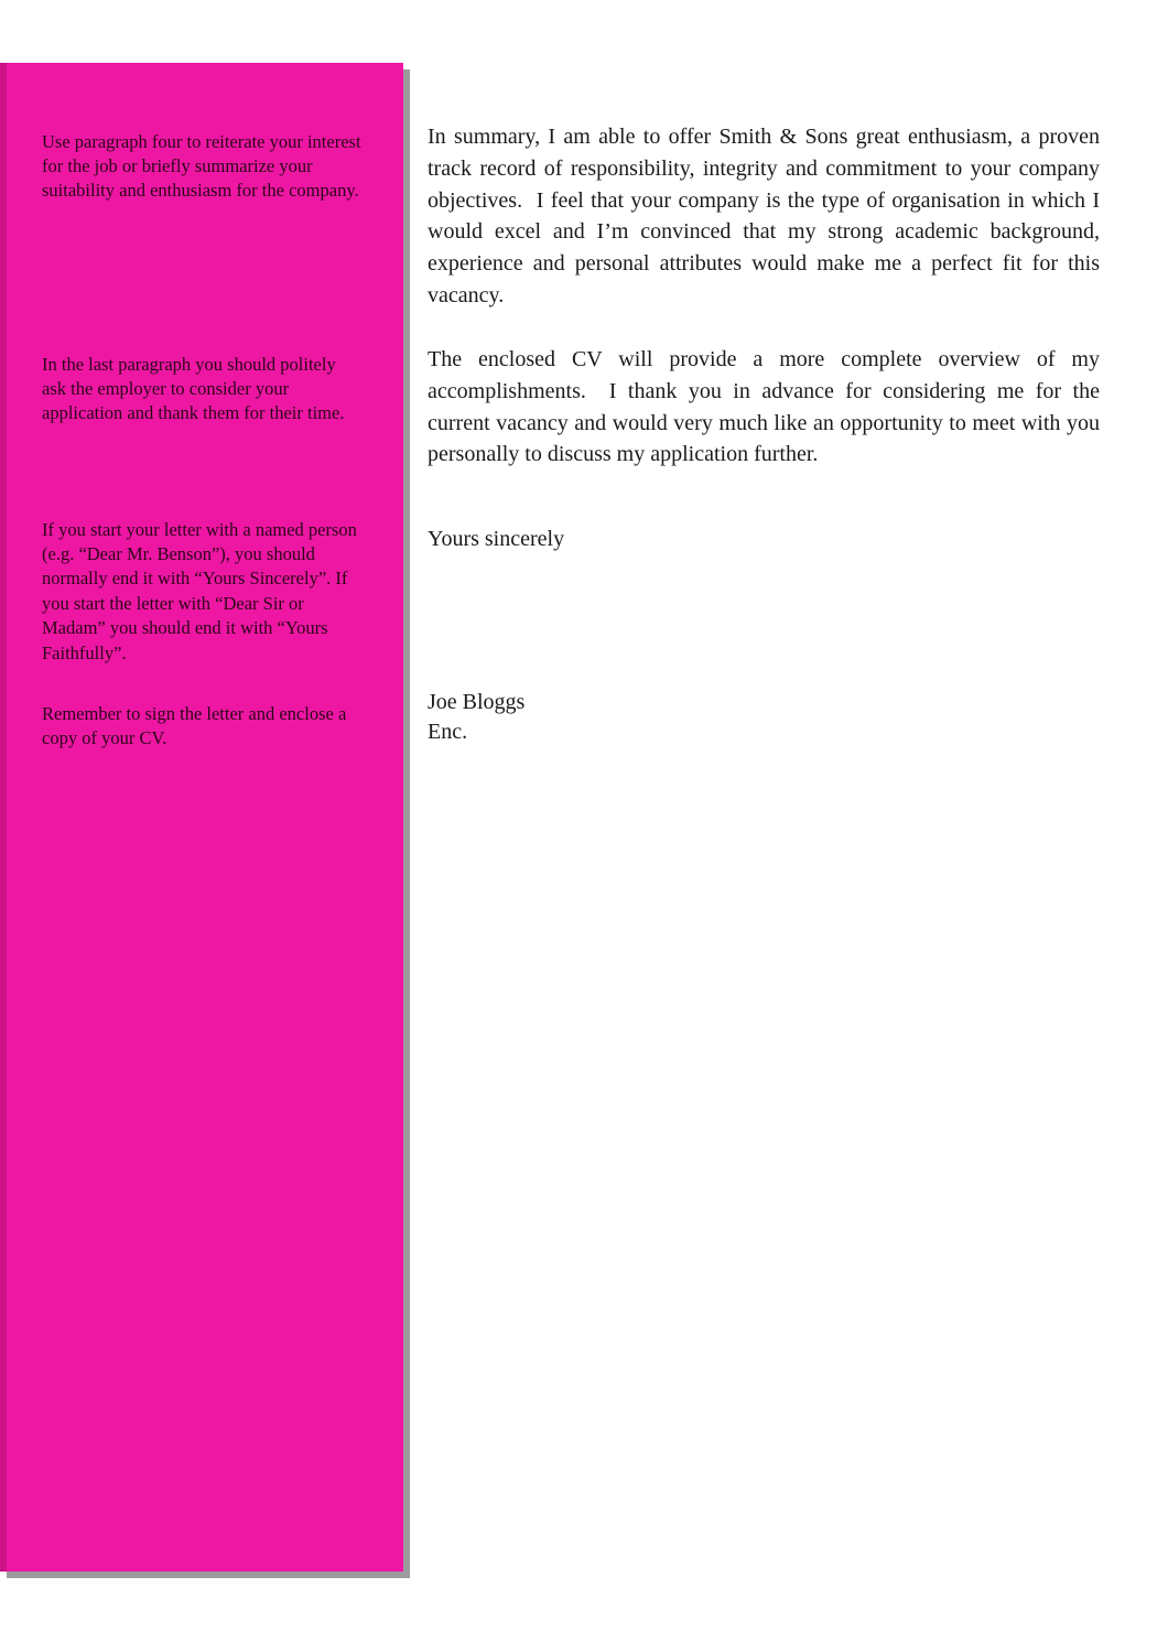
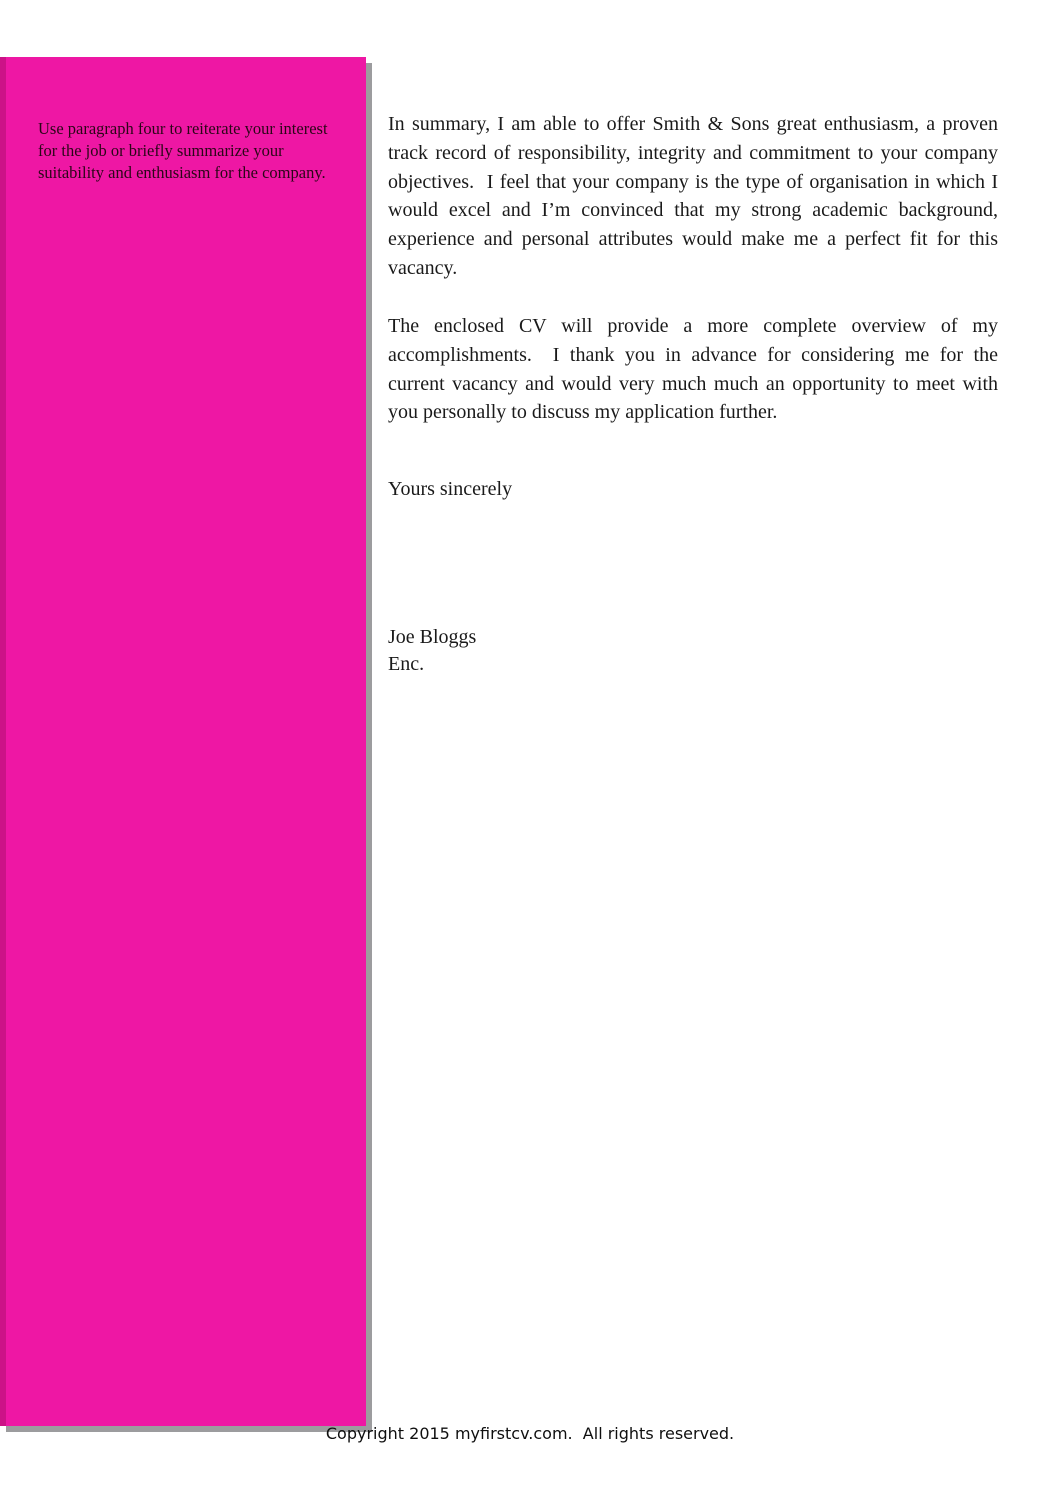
  Use paragraph four to reiterate your interest for the job or briefly summarize your suitability and enthusiasm for the company.
- In the last paragraph you should politely ask the employer to consider your application and thank them for their time.
- If you start your letter with a named person (e.g. “Dear Mr. Benson”), you should normally end it with “Yours Sincerely”. If you start the letter with “Dear Sir or Madam” you should end it with “Yours Faithfully”.
- Remember to sign the letter and enclose a copy of your CV.
  In summary, I am able to offer Smith & Sons great enthusiasm, a proven track record of responsibility, integrity and commitment to your company objectives. I feel that your company is the type of organisation in which I would excel and I’m convinced that my strong academic background, experience and personal attributes would make me a perfect fit for this vacancy.
- The enclosed CV will provide a more complete overview of my accomplishments. I thank you in advance for considering me for the current vacancy and would very much like an opportunity to meet with you personally to discuss my application further.
+ The enclosed CV will provide a more complete overview of my accomplishments. I thank you in advance for considering me for the current vacancy and would very much much an opportunity to meet with you personally to discuss my application further.
  Yours sincerely
  Joe Bloggs
  Enc.
+ Copyright 2015 myfirstcv.com. All rights reserved.
